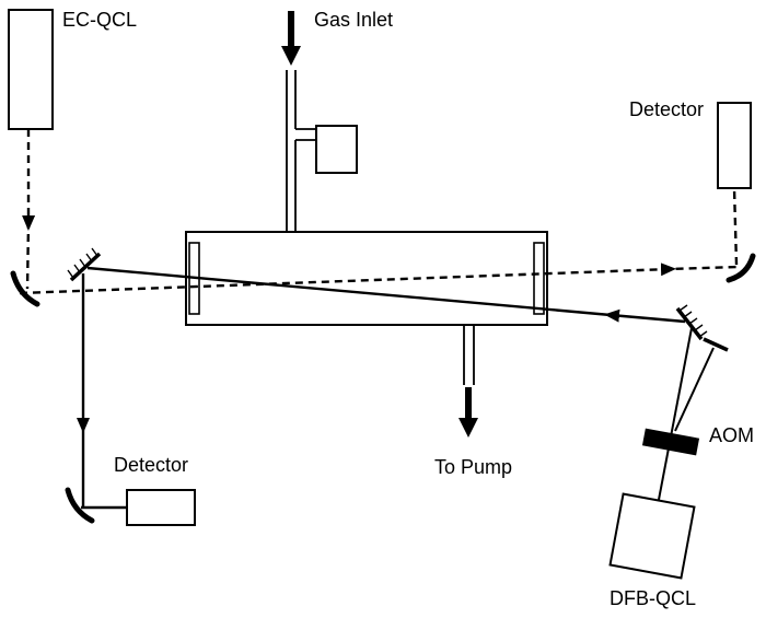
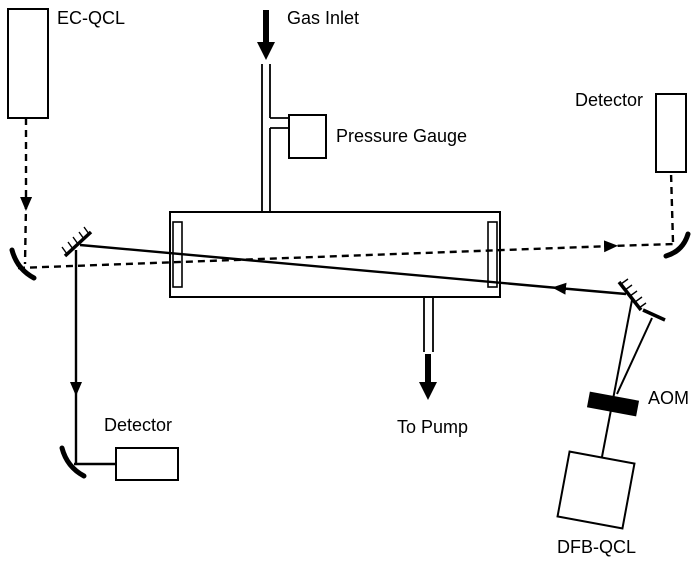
  Gas Inlet
+ Pressure Gauge
  To Pump
  EC-QCL
  Detector
  Detector
  AOM
  DFB-QCL
